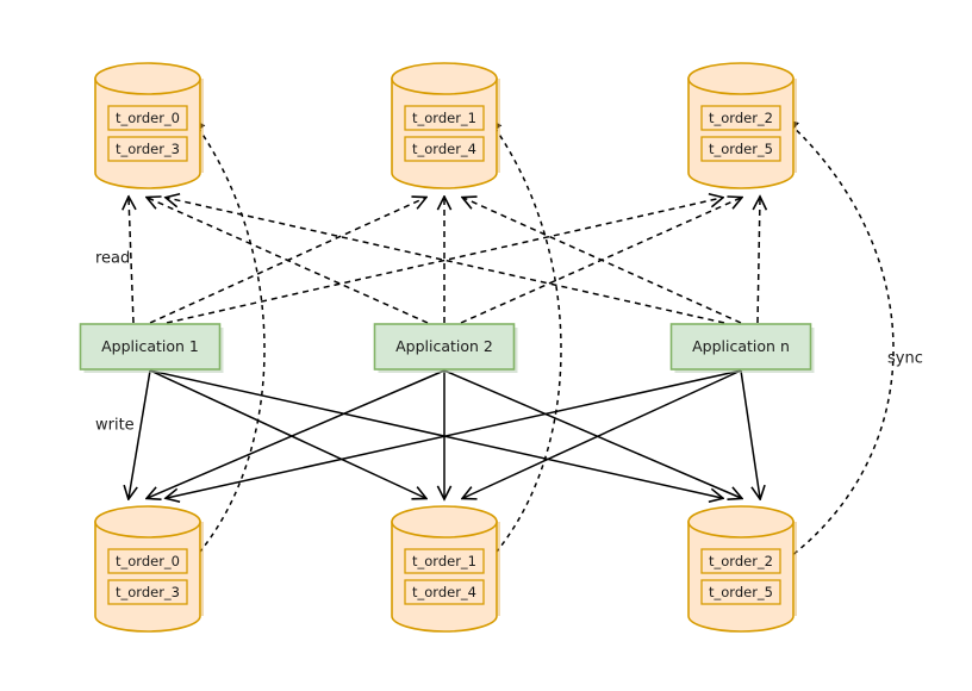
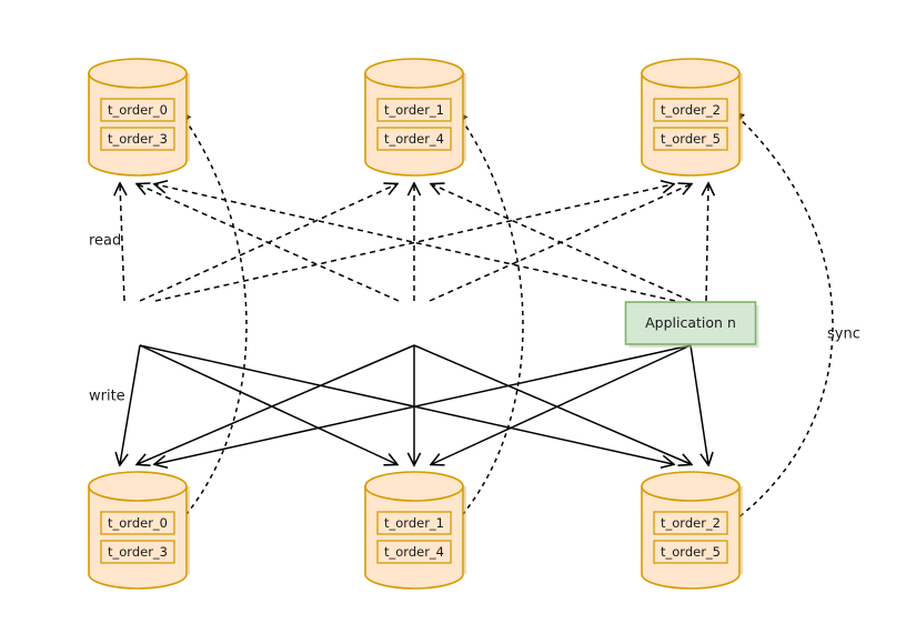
  t_order_0
  t_order_3
  t_order_1
  t_order_4
  t_order_2
  t_order_5
  t_order_0
  t_order_3
  t_order_1
  t_order_4
  t_order_2
  t_order_5
- Application 1
- Application 2
  Application n
  read
  write
  sync
